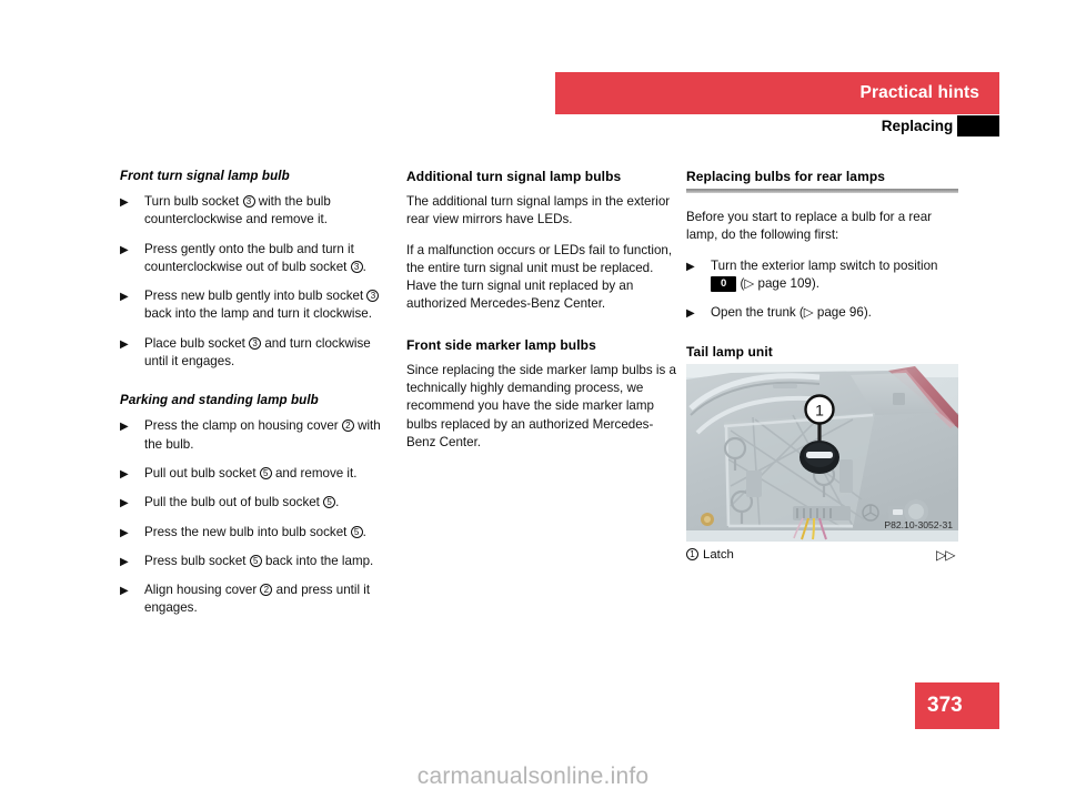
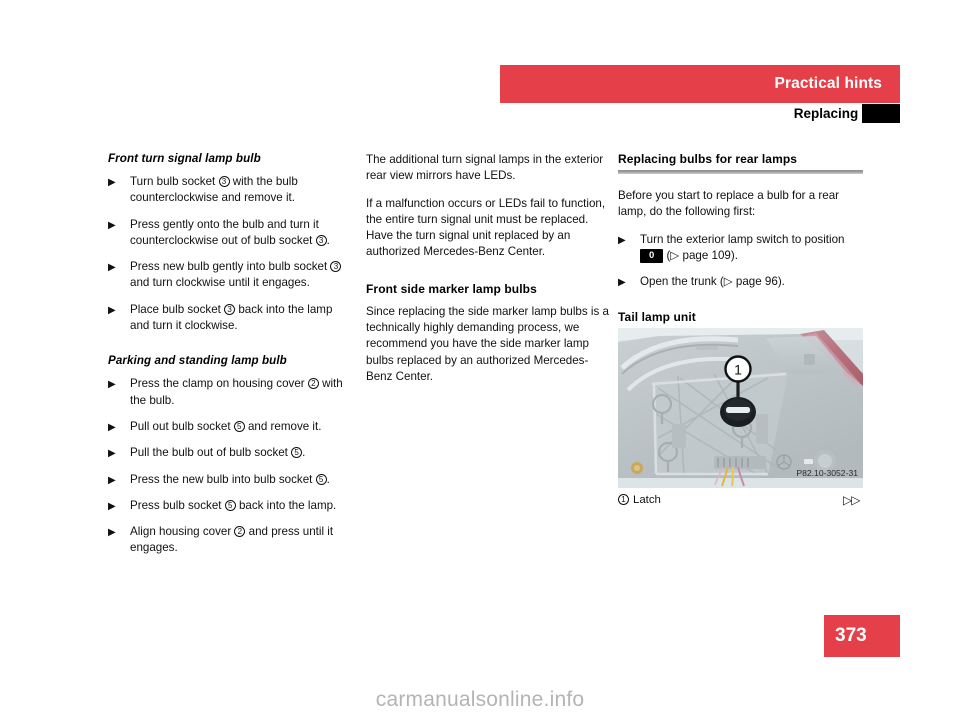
  Practical hints
  Front turn signal lamp bulb
  ▶
  Turn bulb socket 3 with the bulb counterclockwise and remove it.
  ▶
  Press gently onto the bulb and turn it counterclockwise out of bulb socket 3 .
  ▶
- Press new bulb gently into bulb socket 3 back into the lamp and turn it clockwise.
+ Press new bulb gently into bulb socket 3 and turn clockwise until it engages.
  ▶
- Place bulb socket 3 and turn clockwise until it engages.
+ Place bulb socket 3 back into the lamp and turn it clockwise.
  Parking and standing lamp bulb
  ▶
  Press the clamp on housing cover 2 with the bulb.
  ▶
  Pull out bulb socket 5 and remove it.
  ▶
  Pull the bulb out of bulb socket 5 .
  ▶
  Press the new bulb into bulb socket 5 .
  ▶
  Press bulb socket 5 back into the lamp.
  ▶
  Align housing cover 2 and press until it engages.
- Additional turn signal lamp bulbs
  The additional turn signal lamps in the exterior rear view mirrors have LEDs.
  If a malfunction occurs or LEDs fail to function, the entire turn signal unit must be replaced. Have the turn signal unit replaced by an authorized Mercedes-Benz Center.
  Front side marker lamp bulbs
  Since replacing the side marker lamp bulbs is a technically highly demanding process, we recommend you have the side marker lamp bulbs replaced by an authorized Mercedes-Benz Center.
  Replacing bulbs for rear lamps
  Before you start to replace a bulb for a rear lamp, do the following first:
  ▶
  Turn the exterior lamp switch to position 0 (▷ page 109).
  ▶
  Open the trunk (▷ page 96).
  Tail lamp unit
  1
  P82.10-3052-31
  1 Latch
  ▷▷
  373
  carmanualsonline.info
